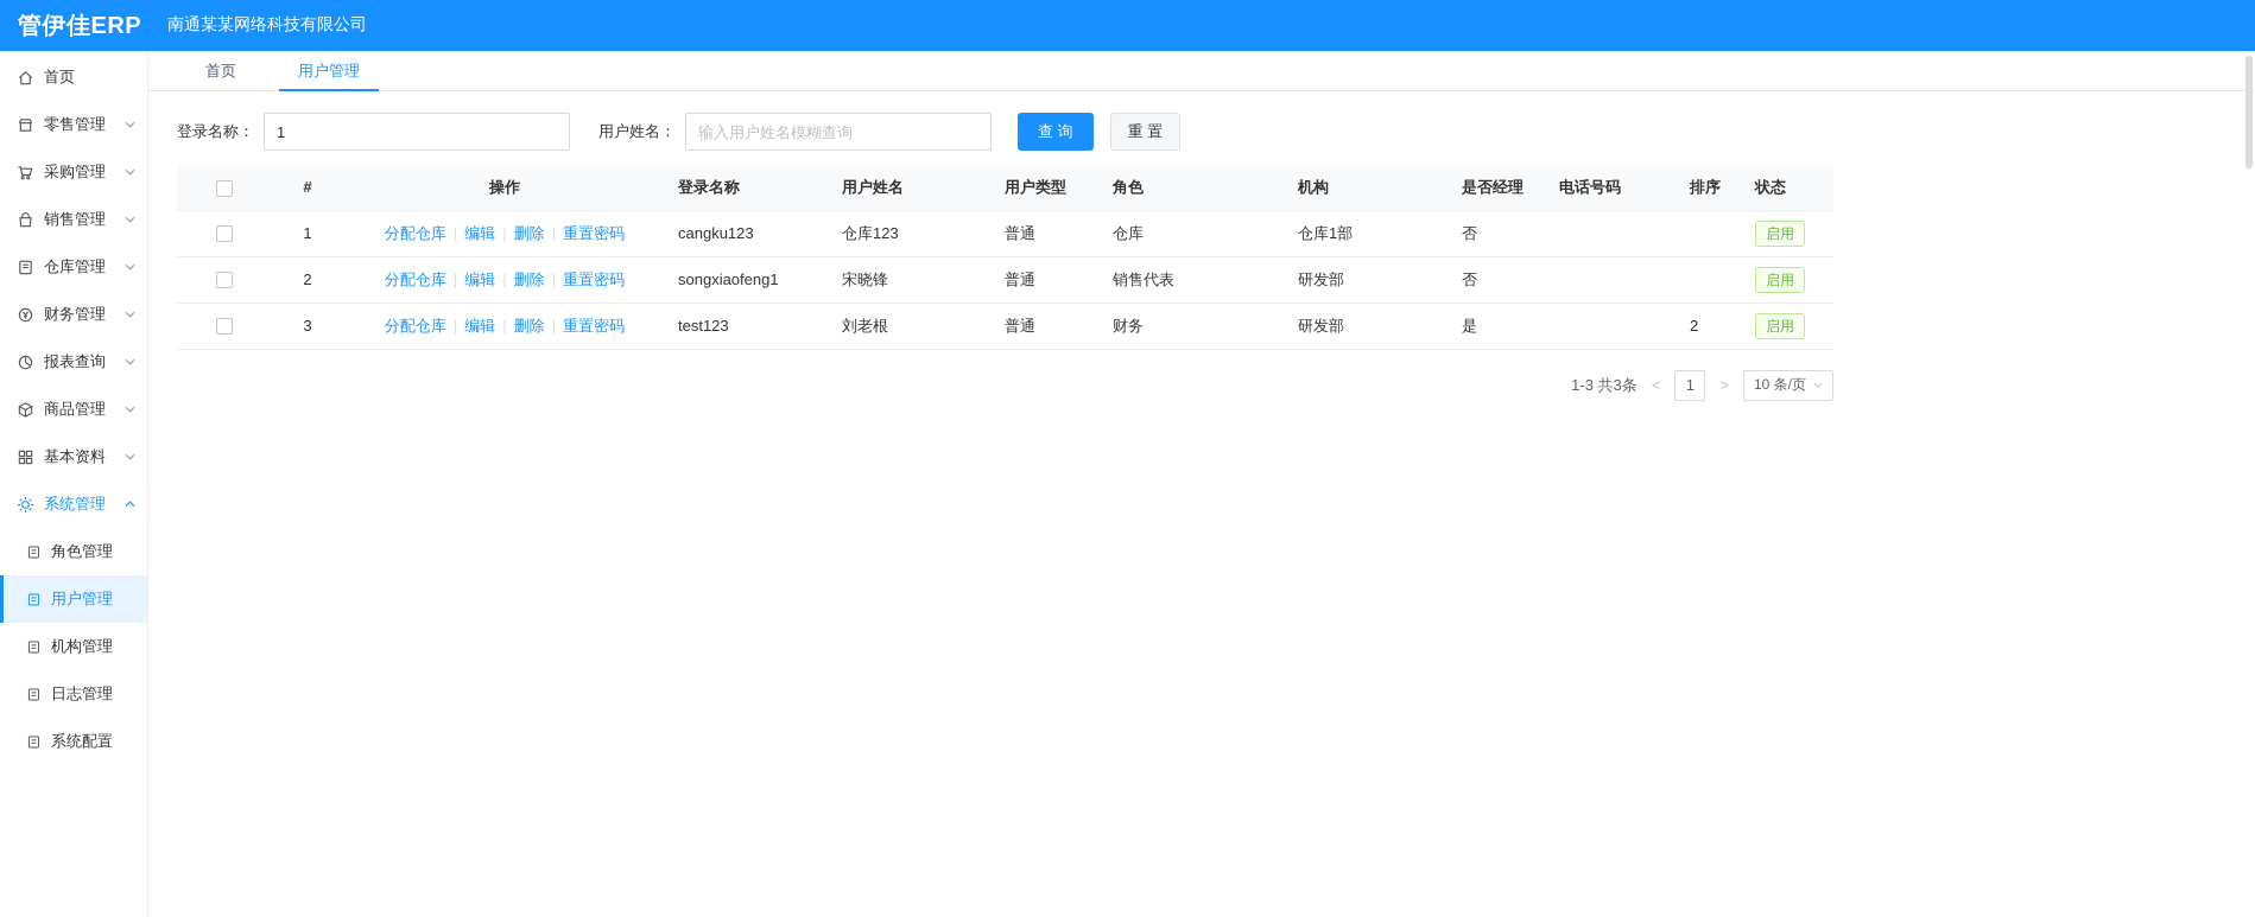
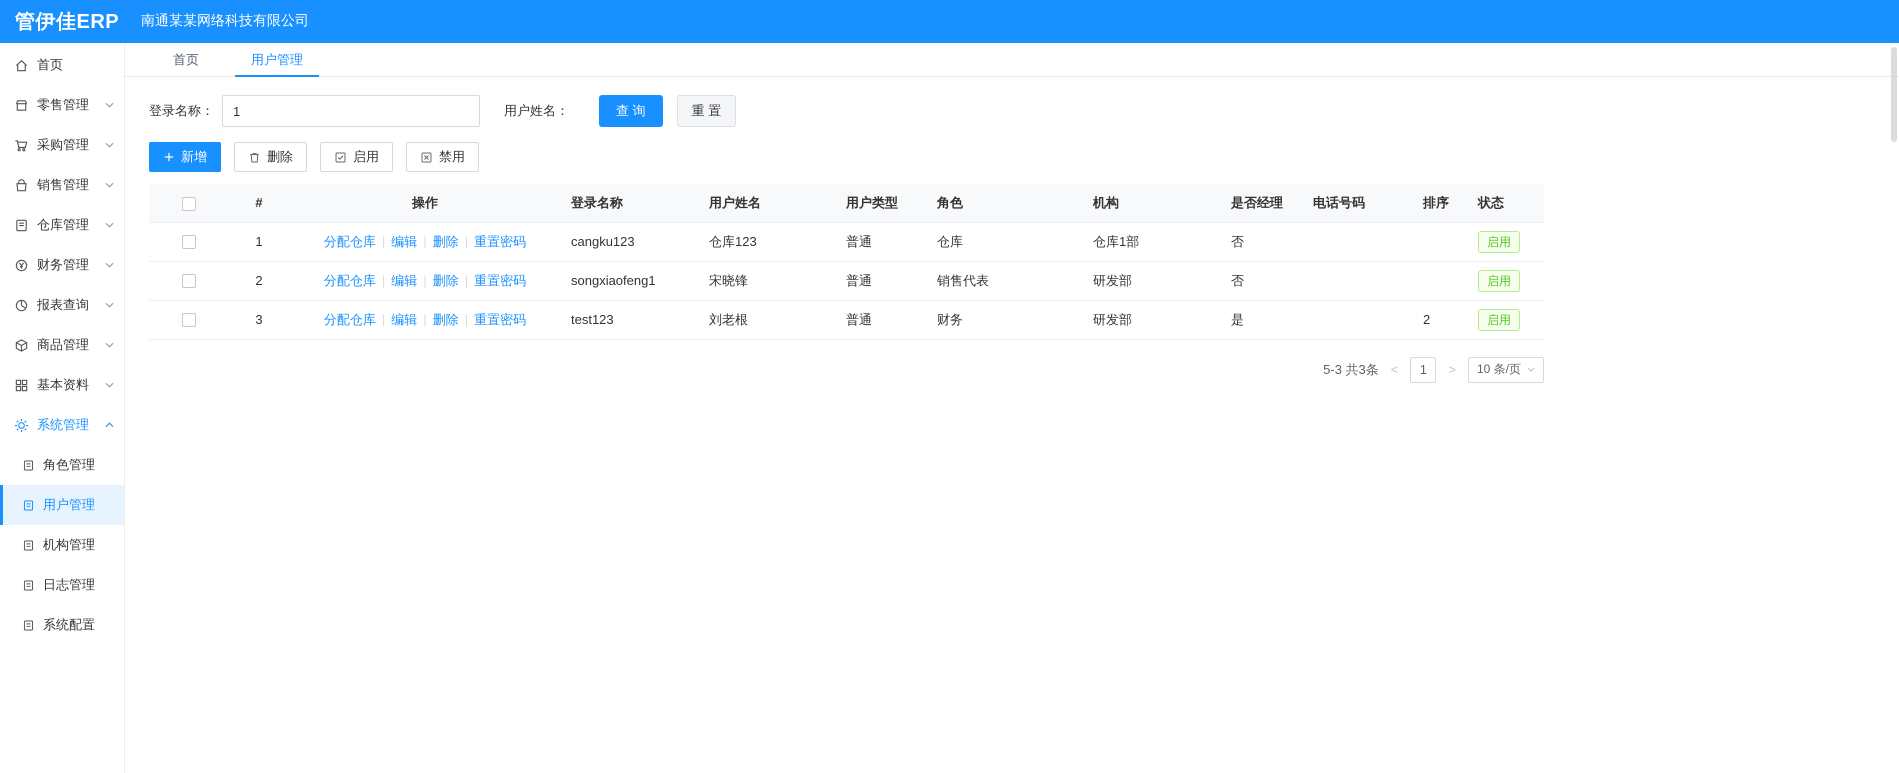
  管伊佳ERP
  南通某某网络科技有限公司
  首页
  零售管理
  采购管理
  销售管理
  仓库管理
  财务管理
  报表查询
  商品管理
  基本资料
  系统管理
  角色管理
  用户管理
  机构管理
  日志管理
  系统配置
  首页
  用户管理
  登录名称：
  1
  用户姓名：
- 输入用户姓名模糊查询
  查 询
  重 置
+ 新增
+ 删除
+ 启用
+ 禁用
  	#	操作	登录名称	用户姓名	用户类型	角色	机构	是否经理	电话号码	排序	状态
  	1	分配仓库 | 编辑 删除 | 重置密码	cangku123	仓库123	普通	仓库	仓库1部	否			启用
  	2	分配仓库 | 编辑 删除 | 重置密码	songxiaofeng1	宋晓锋	普通	销售代表	研发部	否			启用
  	3	分配仓库 | 编辑 删除 | 重置密码	test123	刘老根	普通	财务	研发部	是		2	启用
- 1-3 共3条
+ 5-3 共3条
  <
  1
  >
  10 条/页
